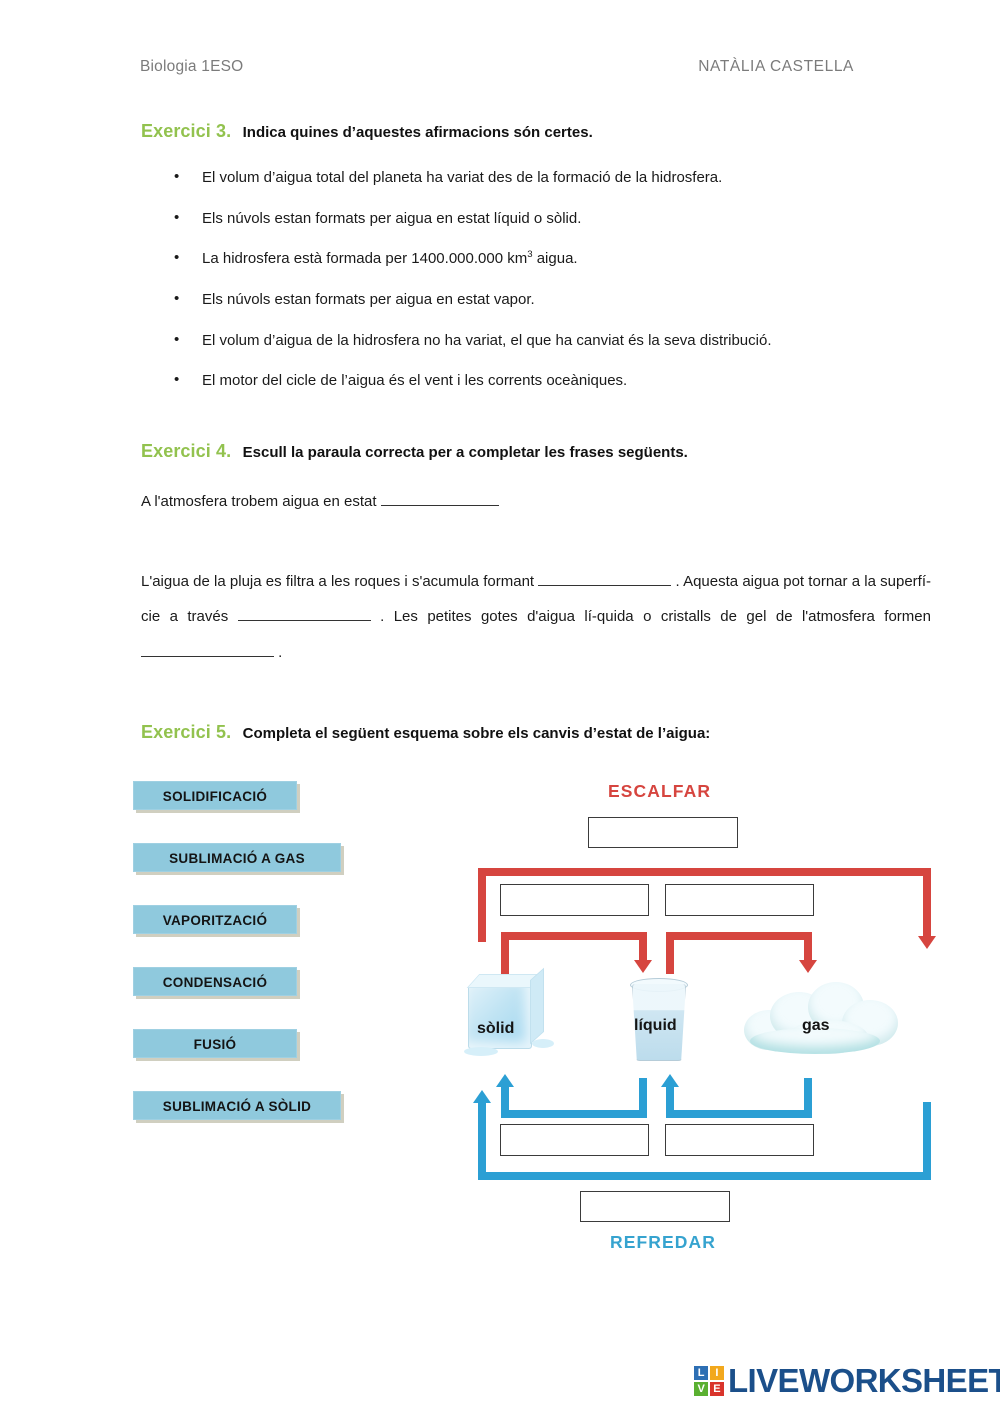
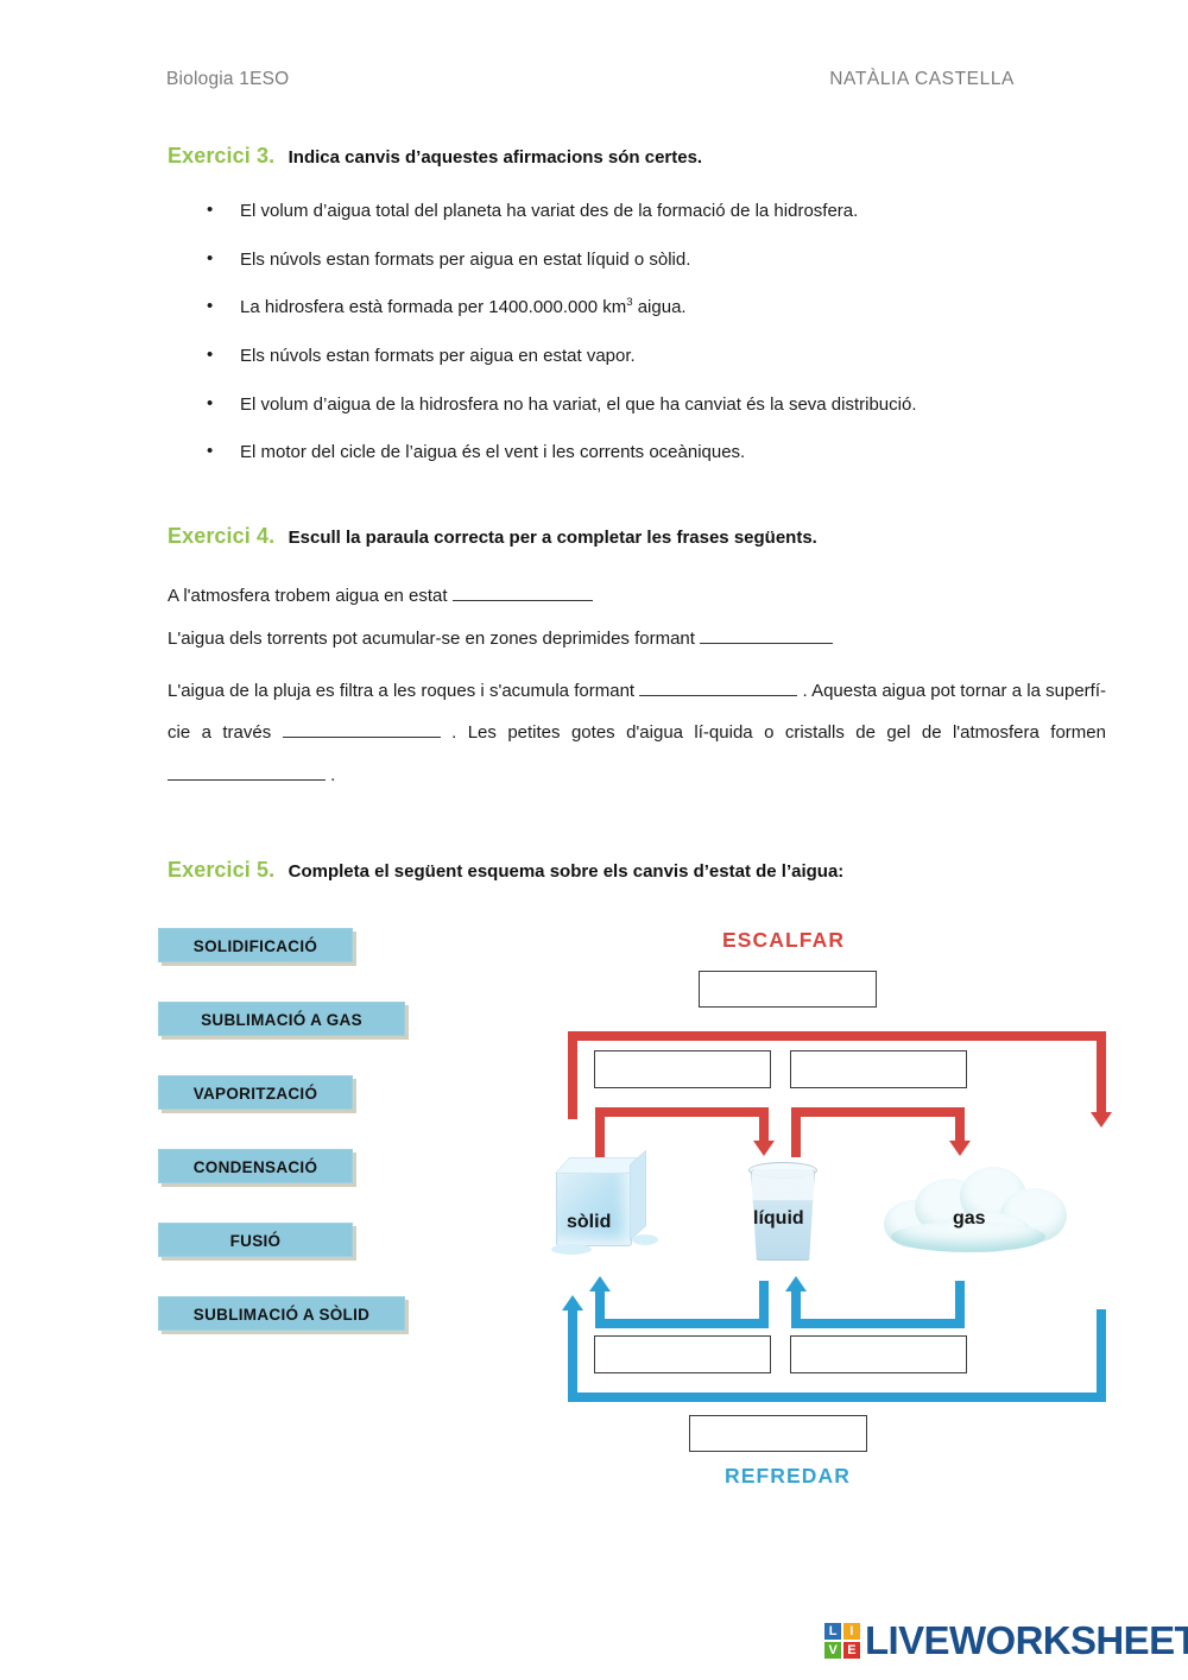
  Biologia 1ESO
  NATÀLIA CASTELLA
- Exercici 3. Indica quines d’aquestes afirmacions són certes.
+ Exercici 3. Indica canvis d’aquestes afirmacions són certes.
  El volum d’aigua total del planeta ha variat des de la formació de la hidrosfera.
  Els núvols estan formats per aigua en estat líquid o sòlid.
  La hidrosfera està formada per 1400.000.000 km3 aigua.
  Els núvols estan formats per aigua en estat vapor.
  El volum d’aigua de la hidrosfera no ha variat, el que ha canviat és la seva distribució.
  El motor del cicle de l’aigua és el vent i les corrents oceàniques.
  Exercici 4. Escull la paraula correcta per a completar les frases següents.
  A l'atmosfera trobem aigua en estat
+ L'aigua dels torrents pot acumular-se en zones deprimides formant
  L'aigua de la pluja es filtra a les roques i s'acumula formant . Aquesta aigua pot tornar a la superfí-cie a través . Les petites gotes d'aigua lí-quida o cristalls de gel de l'atmosfera formen .
  Exercici 5. Completa el següent esquema sobre els canvis d’estat de l’aigua:
  SOLIDIFICACIÓ
  SUBLIMACIÓ A GAS
  VAPORITZACIÓ
  CONDENSACIÓ
  FUSIÓ
  SUBLIMACIÓ A SÒLID
  ESCALFAR
  REFREDAR
  sòlid
  líquid
  gas
  L
  I
  V
  E
  LIVEWORKSHEET
